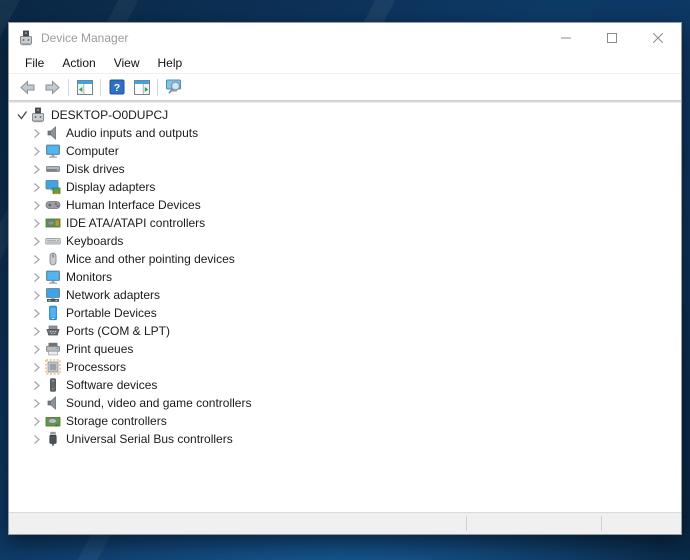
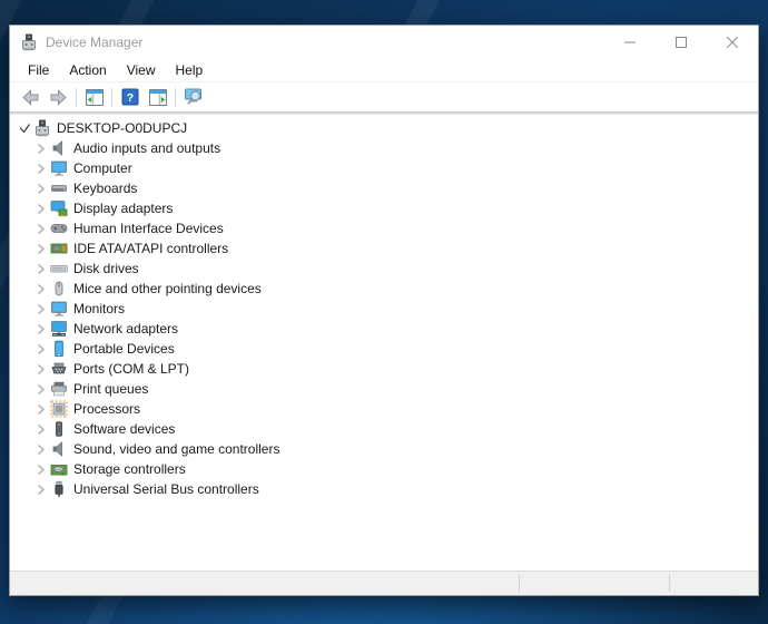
  Device Manager
  File
  Action
  View
  Help
  ?
  DESKTOP-O0DUPCJ
  Audio inputs and outputs
  Computer
- Disk drives
+ Keyboards
  Display adapters
  Human Interface Devices
  IDE ATA/ATAPI controllers
- Keyboards
+ Disk drives
  Mice and other pointing devices
  Monitors
  Network adapters
  Portable Devices
  Ports (COM & LPT)
  Print queues
  Processors
  Software devices
  Sound, video and game controllers
  Storage controllers
  Universal Serial Bus controllers
